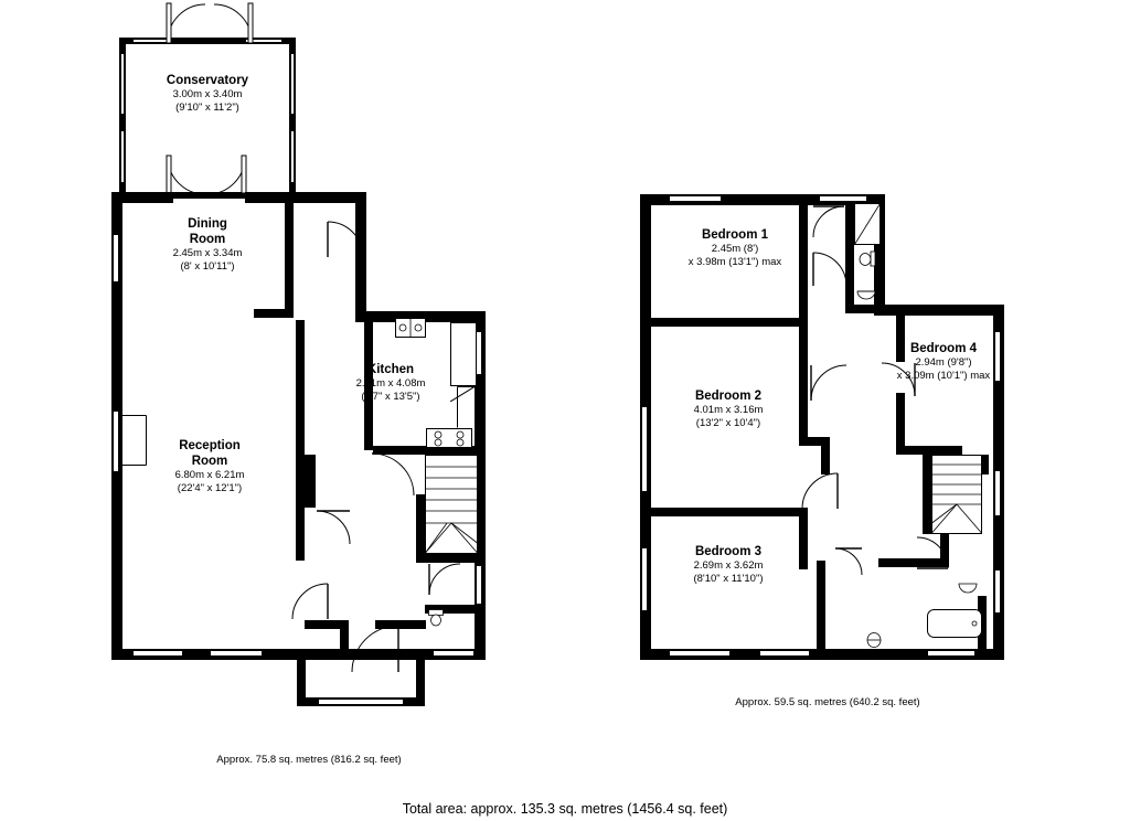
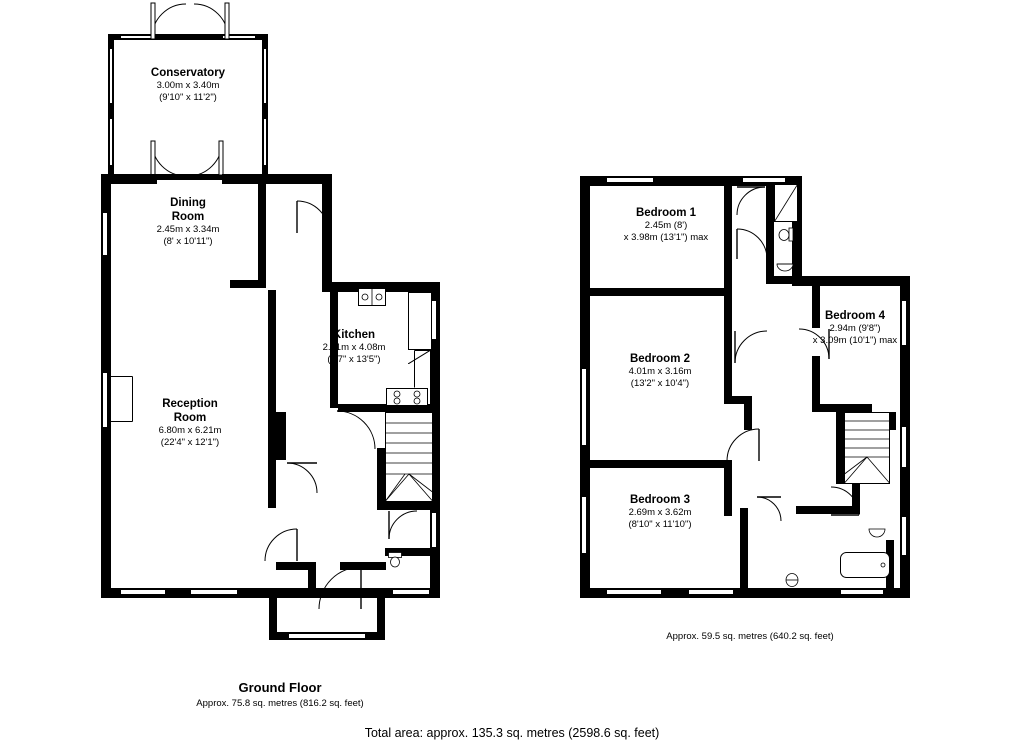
  Conservatory
  3.00m x 3.40m
  (9'10" x 11'2")
  Dining
  Room
  2.45m x 3.34m
  (8' x 10'11")
  Kitchen
  2.91m x 4.08m
  (9'7" x 13'5")
  Reception
  Room
  6.80m x 6.21m
  (22'4" x 12'1")
+ Ground Floor
  Approx. 75.8 sq. metres (816.2 sq. feet)
  Bedroom 1
  2.45m (8')
  x 3.98m (13'1") max
  Bedroom 4
  2.94m (9'8")
  x 3.09m (10'1") max
  Bedroom 2
  4.01m x 3.16m
  (13'2" x 10'4")
  Bedroom 3
  2.69m x 3.62m
  (8'10" x 11'10")
  Approx. 59.5 sq. metres (640.2 sq. feet)
- Total area: approx. 135.3 sq. metres (1456.4 sq. feet)
+ Total area: approx. 135.3 sq. metres (2598.6 sq. feet)
